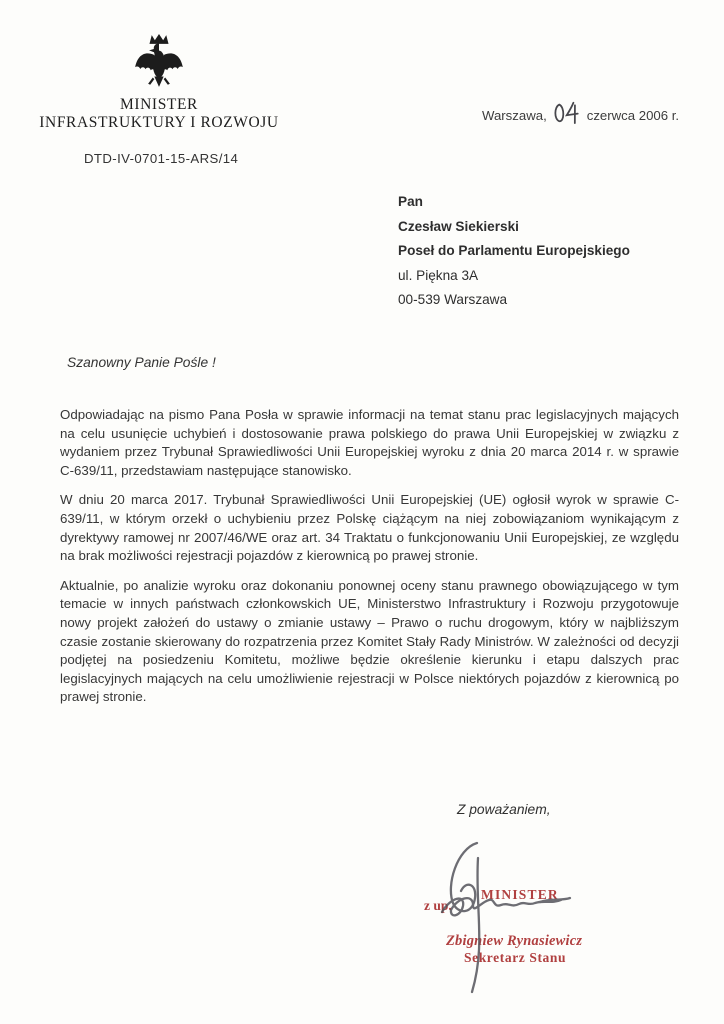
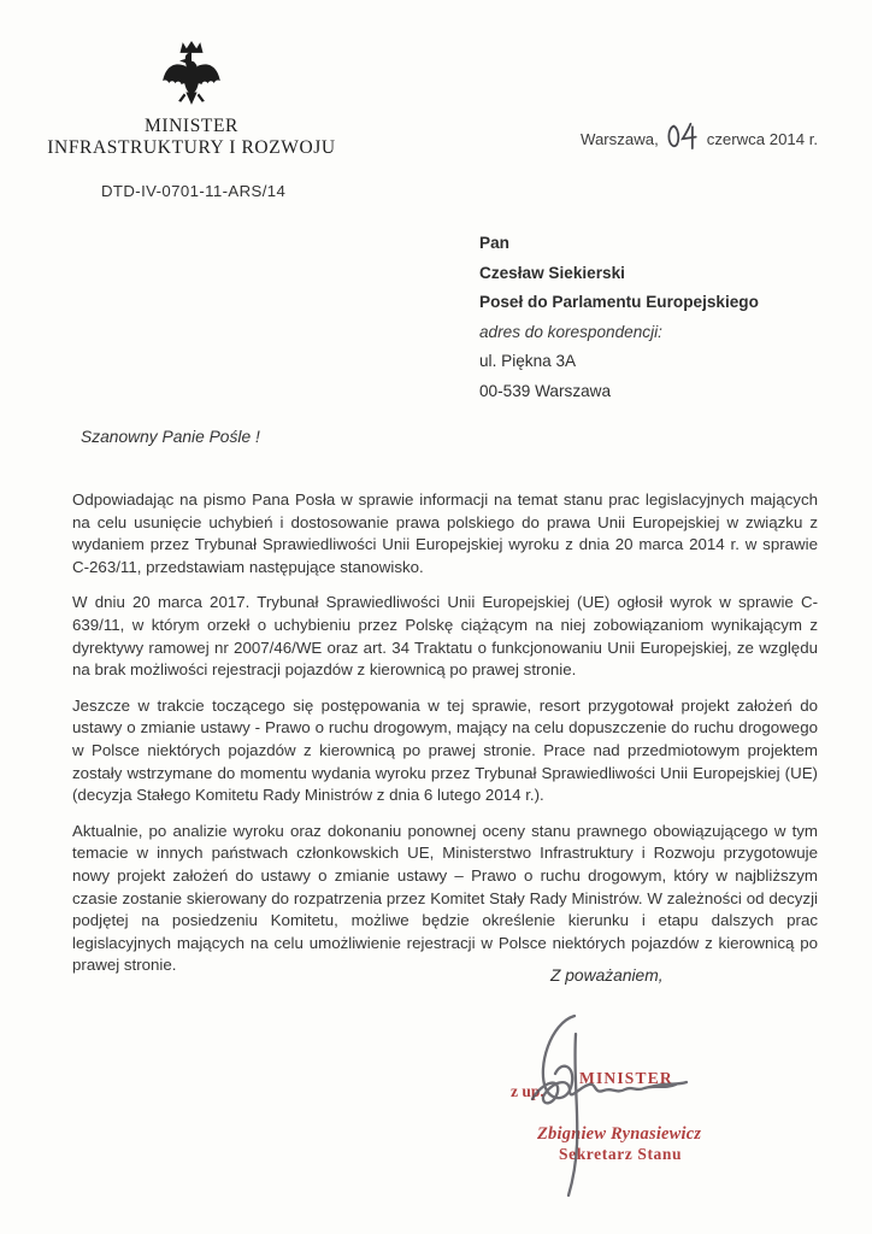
  MINISTER
  INFRASTRUKTURY I ROZWOJU
  Warszawa,
- czerwca 2006 r.
+ czerwca 2014 r.
- DTD-IV-0701-15-ARS/14
+ DTD-IV-0701-11-ARS/14
  Pan
  Czesław Siekierski
  Poseł do Parlamentu Europejskiego
+ adres do korespondencji:
  ul. Piękna 3A
  00-539 Warszawa
  Szanowny Panie Pośle !
- Odpowiadając na pismo Pana Posła w sprawie informacji na temat stanu prac legislacyjnych mających na celu usunięcie uchybień i dostosowanie prawa polskiego do prawa Unii Europejskiej w związku z wydaniem przez Trybunał Sprawiedliwości Unii Europejskiej wyroku z dnia 20 marca 2014 r. w sprawie C-639/11, przedstawiam następujące stanowisko.
+ Odpowiadając na pismo Pana Posła w sprawie informacji na temat stanu prac legislacyjnych mających na celu usunięcie uchybień i dostosowanie prawa polskiego do prawa Unii Europejskiej w związku z wydaniem przez Trybunał Sprawiedliwości Unii Europejskiej wyroku z dnia 20 marca 2014 r. w sprawie C-263/11, przedstawiam następujące stanowisko.
  W dniu 20 marca 2017. Trybunał Sprawiedliwości Unii Europejskiej (UE) ogłosił wyrok w sprawie C-639/11, w którym orzekł o uchybieniu przez Polskę ciążącym na niej zobowiązaniom wynikającym z dyrektywy ramowej nr 2007/46/WE oraz art. 34 Traktatu o funkcjonowaniu Unii Europejskiej, ze względu na brak możliwości rejestracji pojazdów z kierownicą po prawej stronie.
+ Jeszcze w trakcie toczącego się postępowania w tej sprawie, resort przygotował projekt założeń do ustawy o zmianie ustawy - Prawo o ruchu drogowym, mający na celu dopuszczenie do ruchu drogowego w Polsce niektórych pojazdów z kierownicą po prawej stronie. Prace nad przedmiotowym projektem zostały wstrzymane do momentu wydania wyroku przez Trybunał Sprawiedliwości Unii Europejskiej (UE) (decyzja Stałego Komitetu Rady Ministrów z dnia 6 lutego 2014 r.).
  Aktualnie, po analizie wyroku oraz dokonaniu ponownej oceny stanu prawnego obowiązującego w tym temacie w innych państwach członkowskich UE, Ministerstwo Infrastruktury i Rozwoju przygotowuje nowy projekt założeń do ustawy o zmianie ustawy – Prawo o ruchu drogowym, który w najbliższym czasie zostanie skierowany do rozpatrzenia przez Komitet Stały Rady Ministrów. W zależności od decyzji podjętej na posiedzeniu Komitetu, możliwe będzie określenie kierunku i etapu dalszych prac legislacyjnych mających na celu umożliwienie rejestracji w Polsce niektórych pojazdów z kierownicą po prawej stronie.
  Z poważaniem,
  z up.
  MINISTER
  Zbigniew Rynasiewicz
  Sekretarz Stanu
